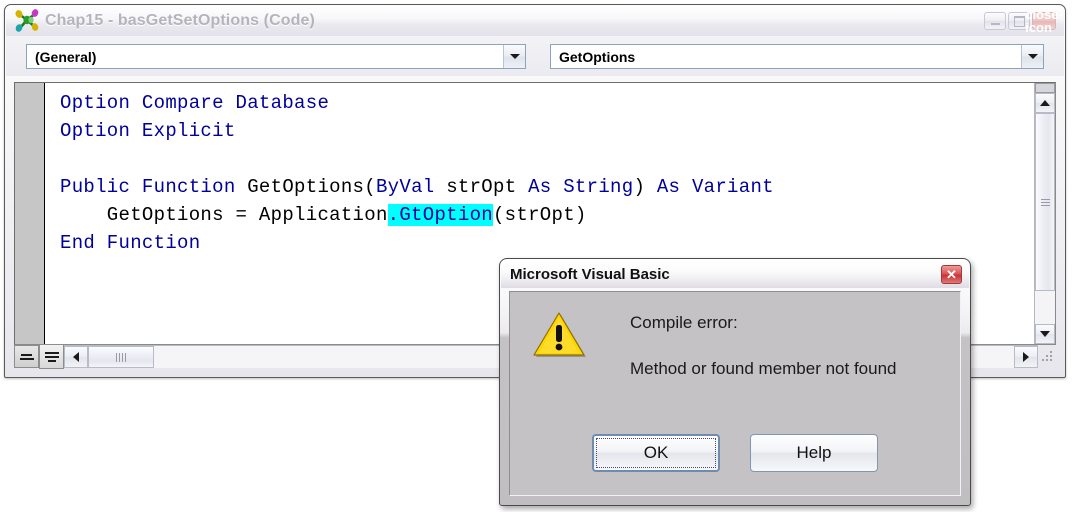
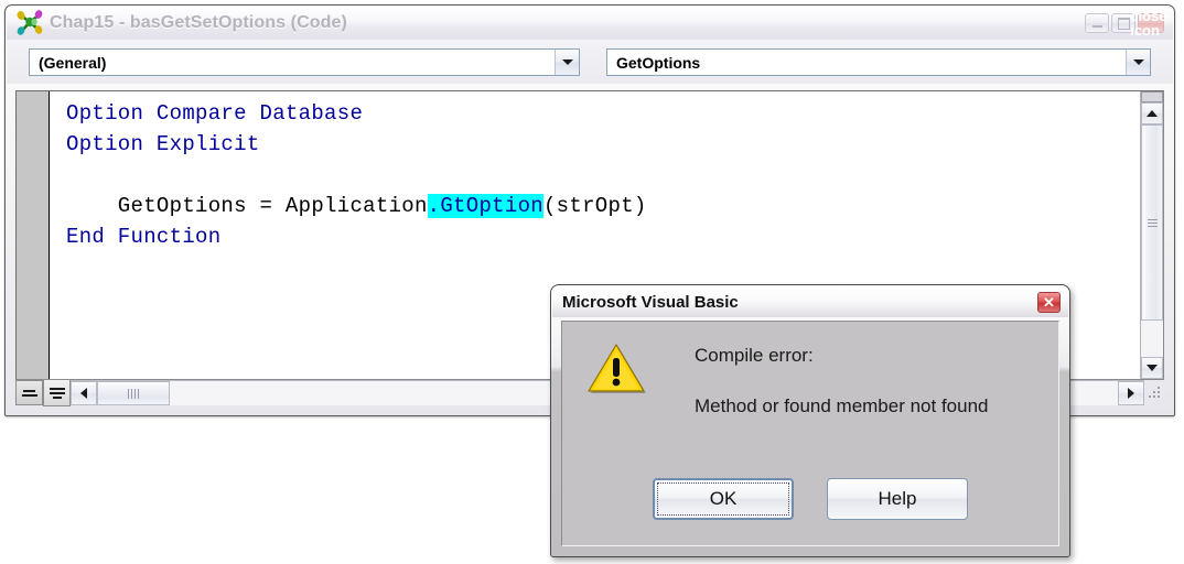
  Chap15 - basGetSetOptions (Code)
  close-icon
  (General)
  GetOptions
  Option Compare Database
  Option Explicit
- Public Function GetOptions(ByVal strOpt As String) As Variant
  GetOptions = Application.GtOption(strOpt)
  End Function
  Microsoft Visual Basic
  ✕
  Compile error:
  Method or found member not found
  OK
  Help
